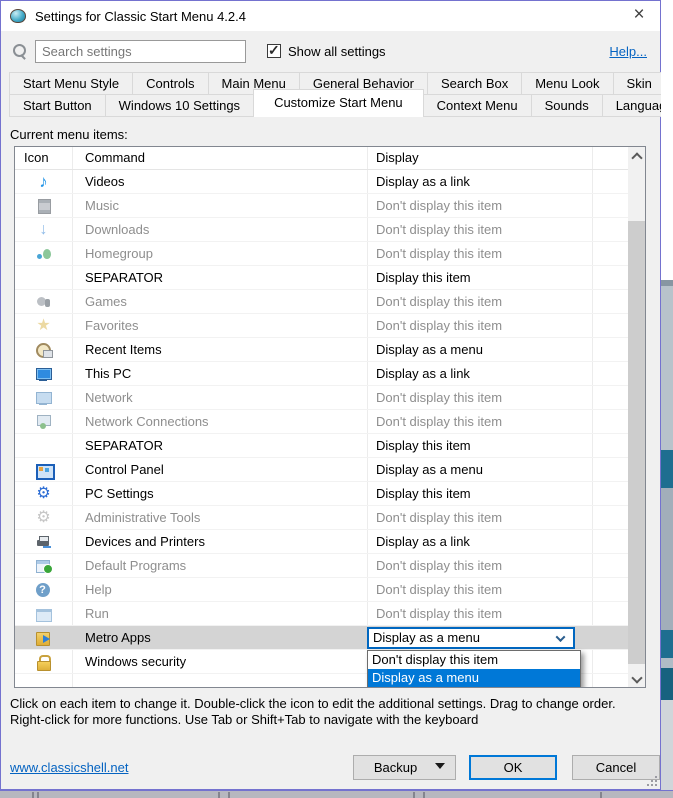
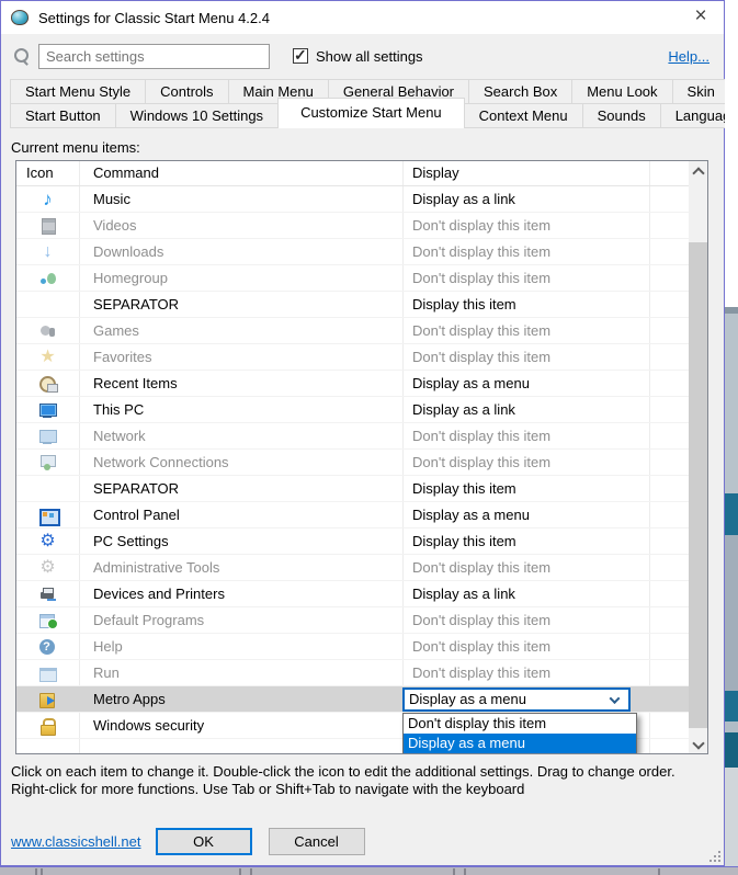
  Settings for Classic Start Menu 4.2.4
  Search settings
  Show all settings
  Help...
  Start Menu Style
  Controls
  Main Menu
  General Behavior
  Search Box
  Menu Look
  Skin
  Start Button
  Windows 10 Settings
  Customize Start Menu
  Context Menu
  Sounds
  Langua
  Current menu items:
  Icon
  Command
  Display
  ♪
- Videos
+ Music
  Display as a link
- Music
+ Videos
  Don't display this item
  ↓
  Downloads
  Don't display this item
  Homegroup
  Don't display this item
  SEPARATOR
  Display this item
  Games
  Don't display this item
  ★
  Favorites
  Don't display this item
  Recent Items
  Display as a menu
  This PC
  Display as a link
  Network
  Don't display this item
  Network Connections
  Don't display this item
  SEPARATOR
  Display this item
  Control Panel
  Display as a menu
  ⚙
  PC Settings
  Display this item
  ⚙
  Administrative Tools
  Don't display this item
  Devices and Printers
  Display as a link
  Default Programs
  Don't display this item
  Help
  Don't display this item
  Run
  Don't display this item
  Metro Apps
  Display as a menu
  Windows security
  Don't display this item
  Display as a menu
  Click on each item to change it. Double-click the icon to edit the additional settings. Drag to change order.
  Right-click for more functions. Use Tab or Shift+Tab to navigate with the keyboard
  www.classicshell.net
- Backup
  OK
  Cancel
